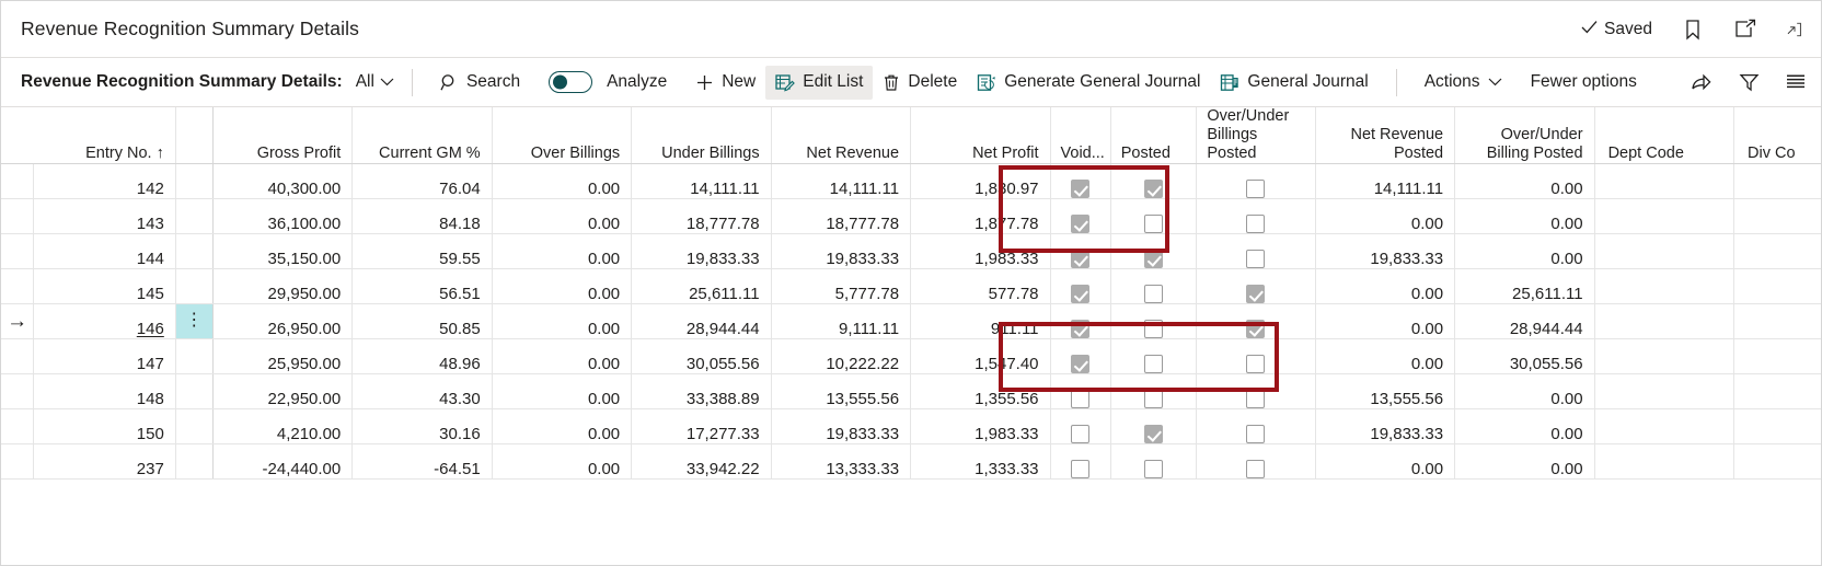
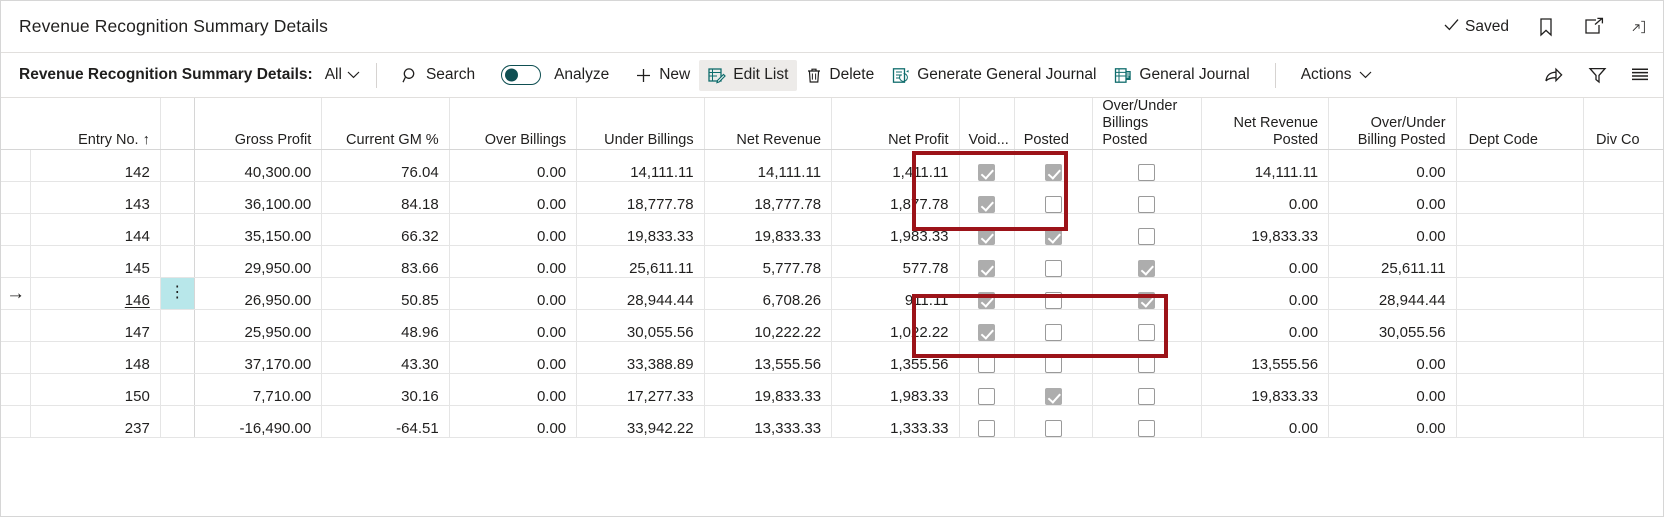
  Revenue Recognition Summary Details
  Saved
  Revenue Recognition Summary Details:
  All
  Search
  Analyze
  New
  Edit List
  Delete
  Generate General Journal
  General Journal
  Actions
- Fewer options
  	Entry No. ↑		Gross Profit	Current GM %	Over Billings	Under Billings	Net Revenue	Net Profit	Void...	Posted	Over/UnderBillingsPosted	Net RevenuePosted	Over/UnderBilling Posted	Dept Code	Div Co
- 	142		40,300.00	76.04	0.00	14,111.11	14,111.11	1,830.97				14,111.11	0.00
+ 	142		40,300.00	76.04	0.00	14,111.11	14,111.11	1,411.11				14,111.11	0.00
  	143		36,100.00	84.18	0.00	18,777.78	18,777.78	1,877.78				0.00	0.00
- 	144		35,150.00	59.55	0.00	19,833.33	19,833.33	1,983.33				19,833.33	0.00
+ 	144		35,150.00	66.32	0.00	19,833.33	19,833.33	1,983.33				19,833.33	0.00
- 	145		29,950.00	56.51	0.00	25,611.11	5,777.78	577.78				0.00	25,611.11
+ 	145		29,950.00	83.66	0.00	25,611.11	5,777.78	577.78				0.00	25,611.11
- →	146	⋮	26,950.00	50.85	0.00	28,944.44	9,111.11	911.11				0.00	28,944.44
+ →	146	⋮	26,950.00	50.85	0.00	28,944.44	6,708.26	911.11				0.00	28,944.44
- 	147		25,950.00	48.96	0.00	30,055.56	10,222.22	1,547.40				0.00	30,055.56
+ 	147		25,950.00	48.96	0.00	30,055.56	10,222.22	1,022.22				0.00	30,055.56
- 	148		22,950.00	43.30	0.00	33,388.89	13,555.56	1,355.56				13,555.56	0.00
+ 	148		37,170.00	43.30	0.00	33,388.89	13,555.56	1,355.56				13,555.56	0.00
- 	150		4,210.00	30.16	0.00	17,277.33	19,833.33	1,983.33				19,833.33	0.00
+ 	150		7,710.00	30.16	0.00	17,277.33	19,833.33	1,983.33				19,833.33	0.00
- 	237		-24,440.00	-64.51	0.00	33,942.22	13,333.33	1,333.33				0.00	0.00
+ 	237		-16,490.00	-64.51	0.00	33,942.22	13,333.33	1,333.33				0.00	0.00
